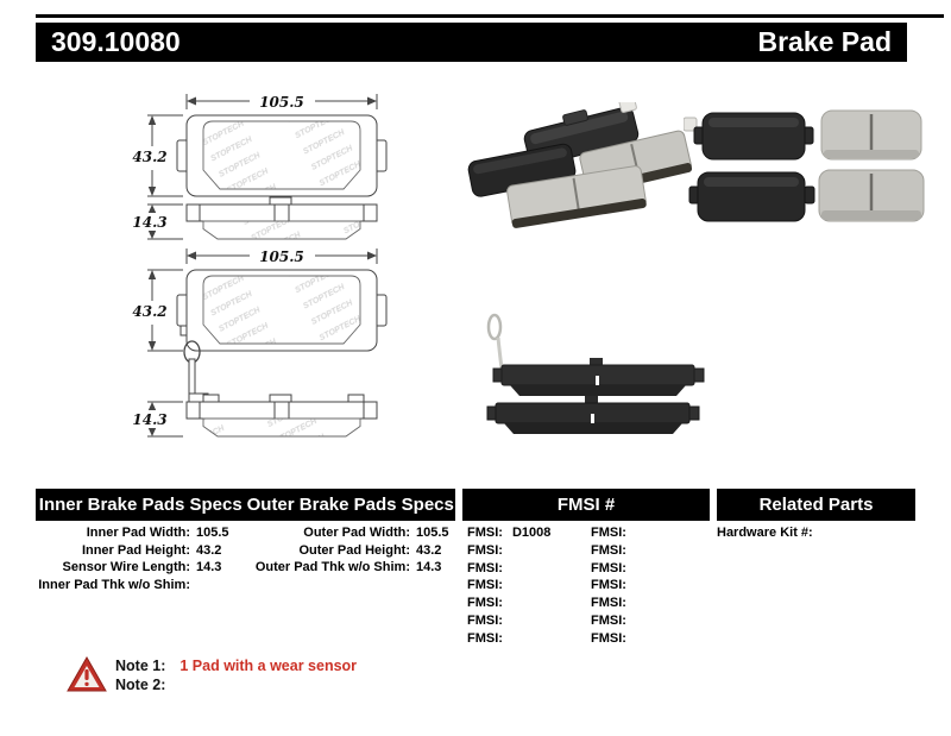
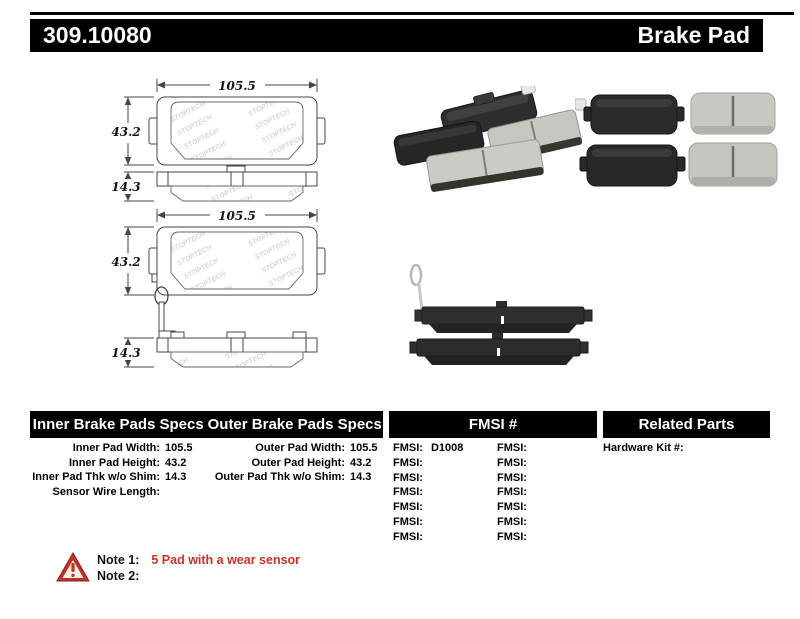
  309.10080
  Brake Pad
  105.5
  43.2
  14.3
  105.5
  43.2
  14.3
  Inner Brake Pads Specs
  Outer Brake Pads Specs
  FMSI #
  Related Parts
  Inner Pad Width:
  105.5
  Inner Pad Height:
  43.2
- Sensor Wire Length:
+ Inner Pad Thk w/o Shim:
  14.3
- Inner Pad Thk w/o Shim:
+ Sensor Wire Length:
  Outer Pad Width:
  105.5
  Outer Pad Height:
  43.2
  Outer Pad Thk w/o Shim:
  14.3
  FMSI: D1008
  FMSI:
  FMSI:
  FMSI:
  FMSI:
  FMSI:
  FMSI:
  FMSI:
  FMSI:
  FMSI:
  FMSI:
  FMSI:
  FMSI:
  FMSI:
  Hardware Kit #:
  Note 1:
- 1 Pad with a wear sensor
+ 5 Pad with a wear sensor
  Note 2:
